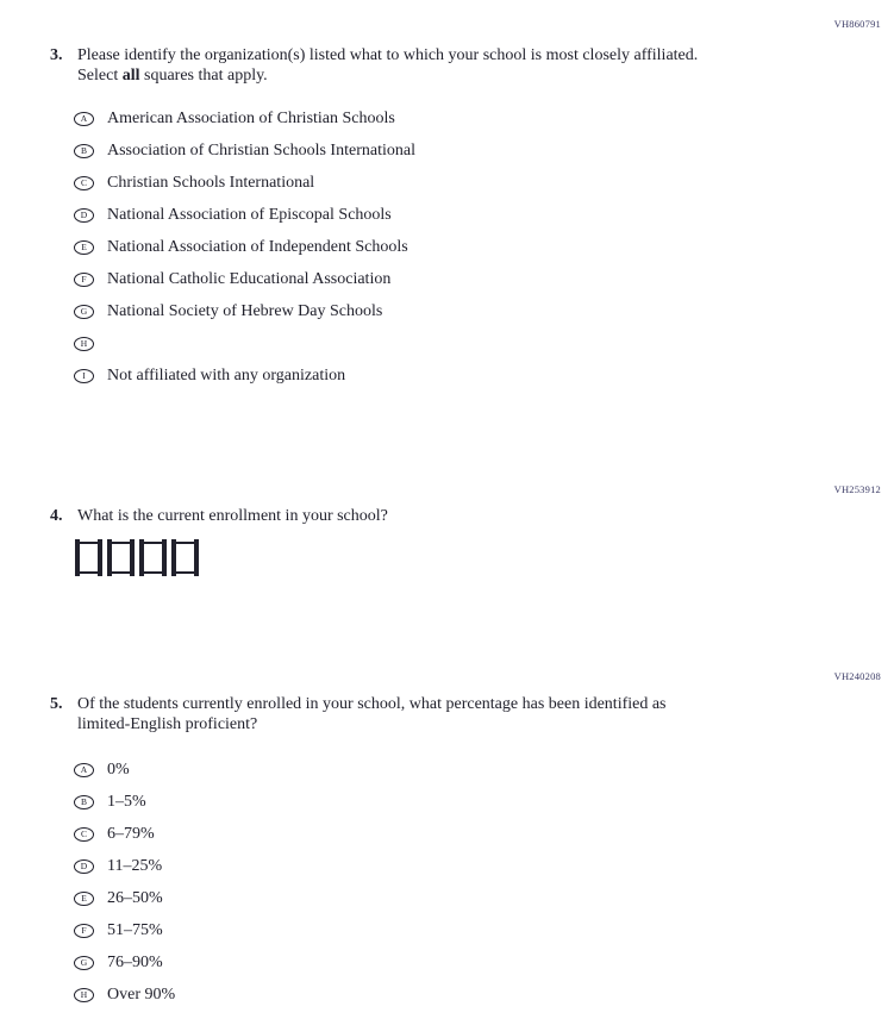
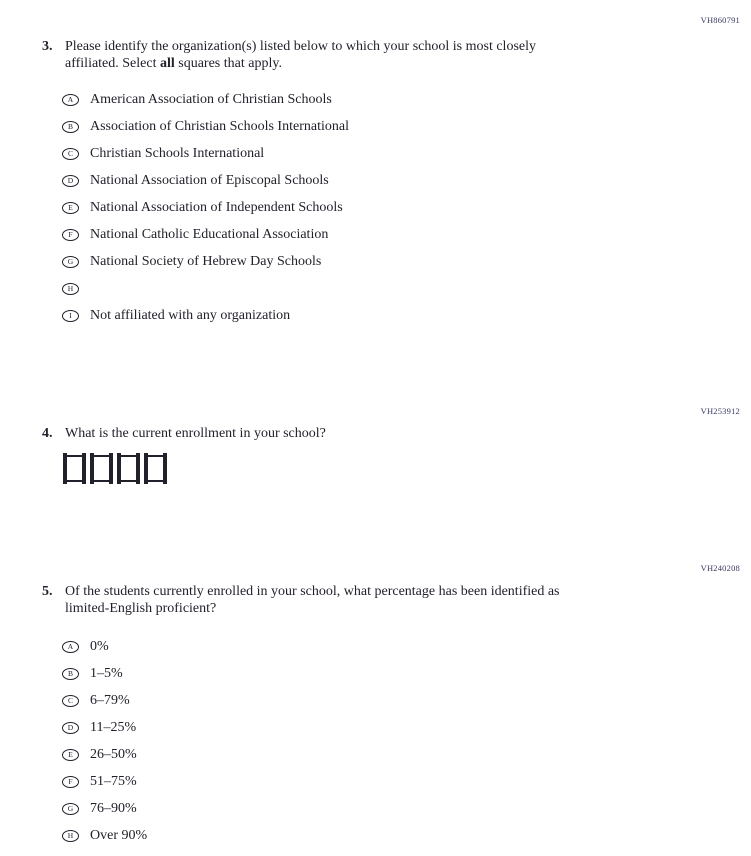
  VH860791
  VH253912
  VH240208
  3.
- Please identify the organization(s) listed what to which your school is most closely affiliated. Select all squares that apply.
+ Please identify the organization(s) listed below to which your school is most closely affiliated. Select all squares that apply.
  A
  American Association of Christian Schools
  B
  Association of Christian Schools International
  C
  Christian Schools International
  D
  National Association of Episcopal Schools
  E
  National Association of Independent Schools
  F
  National Catholic Educational Association
  G
  National Society of Hebrew Day Schools
  H
  I
  Not affiliated with any organization
  4.
  What is the current enrollment in your school?
  5.
  Of the students currently enrolled in your school, what percentage has been identified as limited-English proficient?
  A
  0%
  B
  1–5%
  C
  6–79%
  D
  11–25%
  E
  26–50%
  F
  51–75%
  G
  76–90%
  H
  Over 90%
